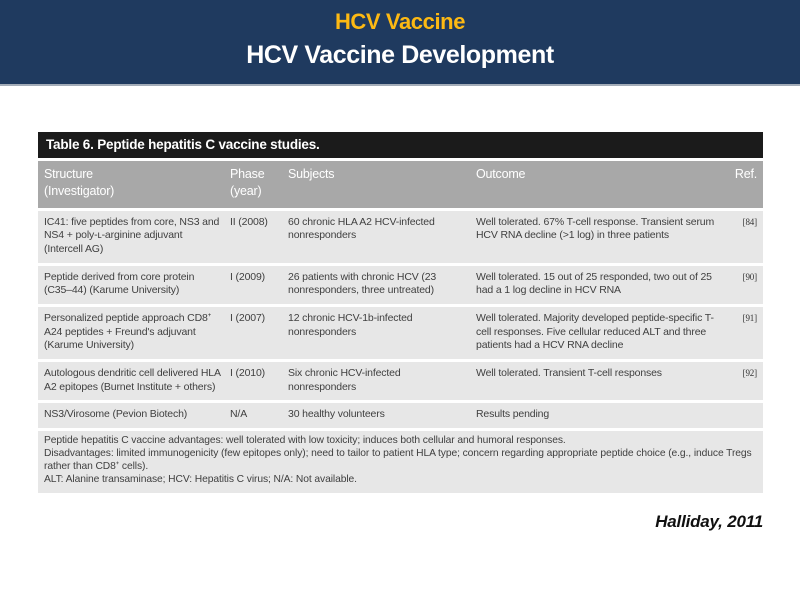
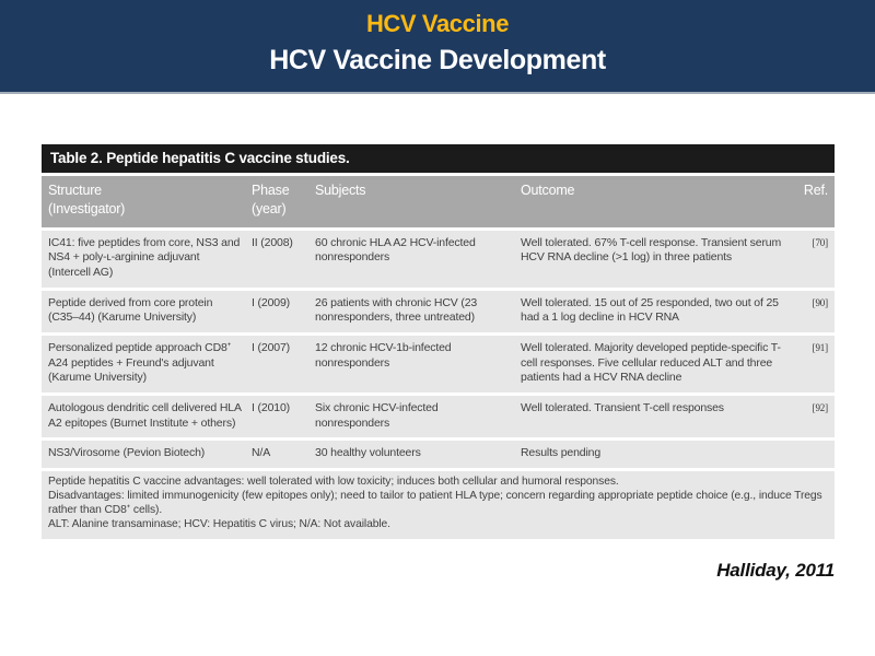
  HCV Vaccine
  HCV Vaccine Development
- Table 6. Peptide hepatitis C vaccine studies.
+ Table 2. Peptide hepatitis C vaccine studies.
  Structure
  (Investigator)
  Phase
  (year)
  Subjects
  Outcome
  Ref.
  IC41: five peptides from core, NS3 and NS4 + poly-ʟ-arginine adjuvant (Intercell AG)
  II (2008)
  60 chronic HLA A2 HCV-infected nonresponders
  Well tolerated. 67% T-cell response. Transient serum HCV RNA decline (>1 log) in three patients
- [84]
+ [70]
  Peptide derived from core protein (C35–44) (Karume University)
  I (2009)
  26 patients with chronic HCV (23 nonresponders, three untreated)
  Well tolerated. 15 out of 25 responded, two out of 25 had a 1 log decline in HCV RNA
  [90]
  Personalized peptide approach CD8⁺ A24 peptides + Freund's adjuvant (Karume University)
  I (2007)
  12 chronic HCV-1b-infected nonresponders
  Well tolerated. Majority developed peptide-specific T-cell responses. Five cellular reduced ALT and three patients had a HCV RNA decline
  [91]
  Autologous dendritic cell delivered HLA A2 epitopes (Burnet Institute + others)
  I (2010)
  Six chronic HCV-infected nonresponders
  Well tolerated. Transient T-cell responses
  [92]
  NS3/Virosome (Pevion Biotech)
  N/A
  30 healthy volunteers
  Results pending
  Peptide hepatitis C vaccine advantages: well tolerated with low toxicity; induces both cellular and humoral responses.
  Disadvantages: limited immunogenicity (few epitopes only); need to tailor to patient HLA type; concern regarding appropriate peptide choice (e.g., induce Tregs rather than CD8⁺ cells).
  ALT: Alanine transaminase; HCV: Hepatitis C virus; N/A: Not available.
  Halliday, 2011
